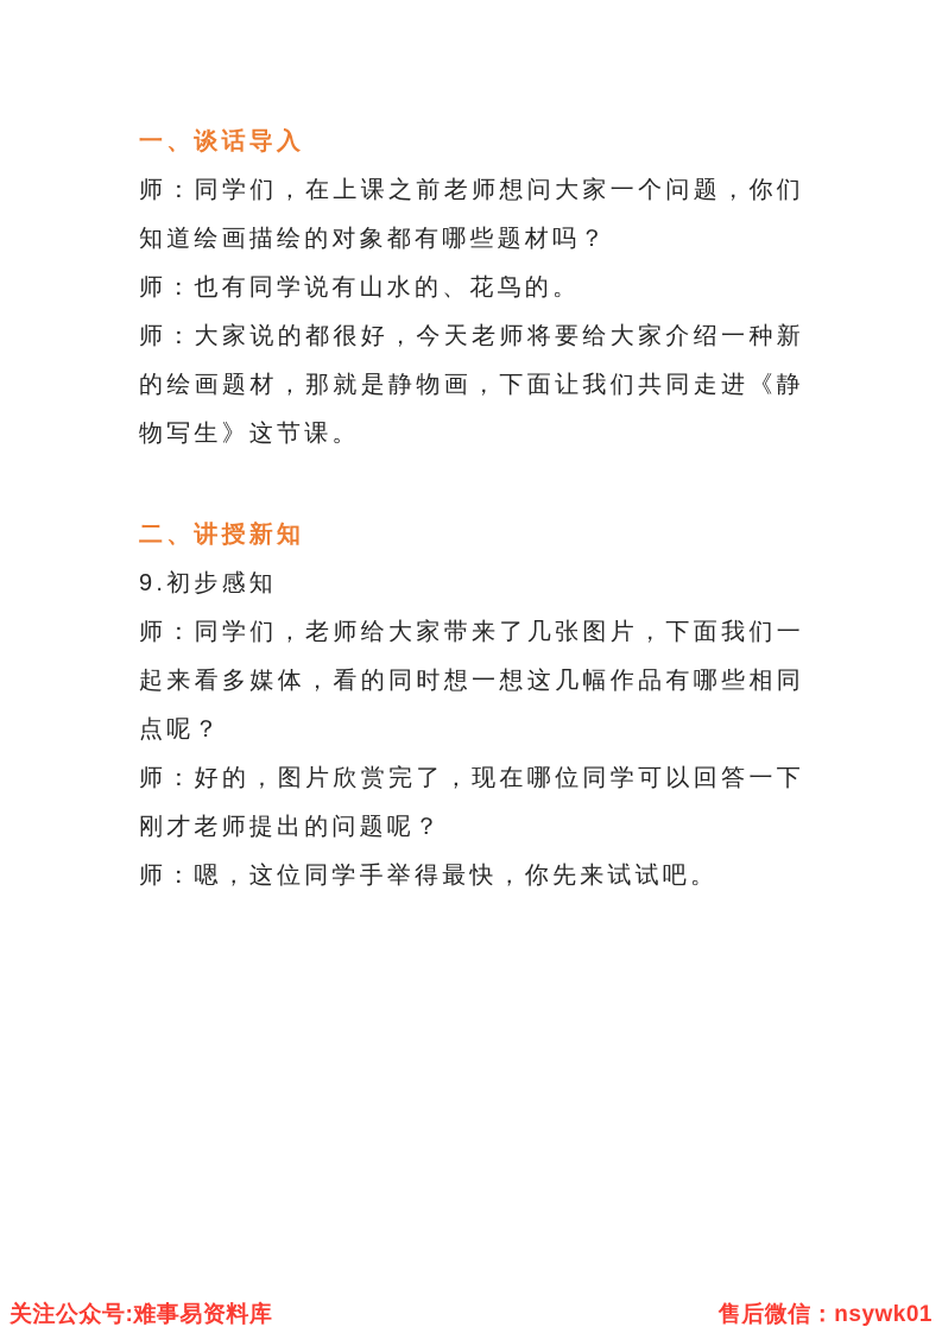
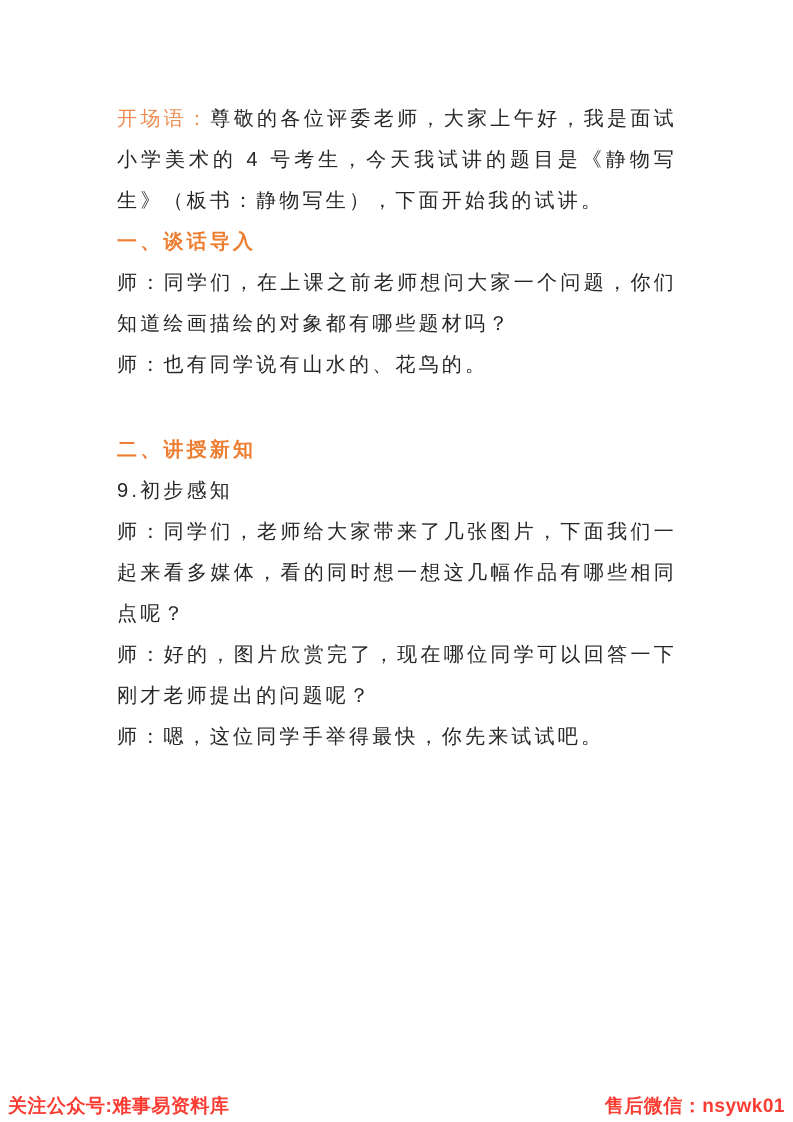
+ 开场语：尊敬的各位评委老师，大家上午好，我是面试小学美术的 4 号考生，今天我试讲的题目是《静物写生》（板书：静物写生），下面开始我的试讲。
  一、谈话导入
  师：同学们，在上课之前老师想问大家一个问题，你们知道绘画描绘的对象都有哪些题材吗？
  师：也有同学说有山水的、花鸟的。
- 师：大家说的都很好，今天老师将要给大家介绍一种新的绘画题材，那就是静物画，下面让我们共同走进《静物写生》这节课。
  二、讲授新知
  9.初步感知
  师：同学们，老师给大家带来了几张图片，下面我们一起来看多媒体，看的同时想一想这几幅作品有哪些相同点呢？
  师：好的，图片欣赏完了，现在哪位同学可以回答一下刚才老师提出的问题呢？
  师：嗯，这位同学手举得最快，你先来试试吧。
  关注公众号:难事易资料库
  售后微信：nsywk01
